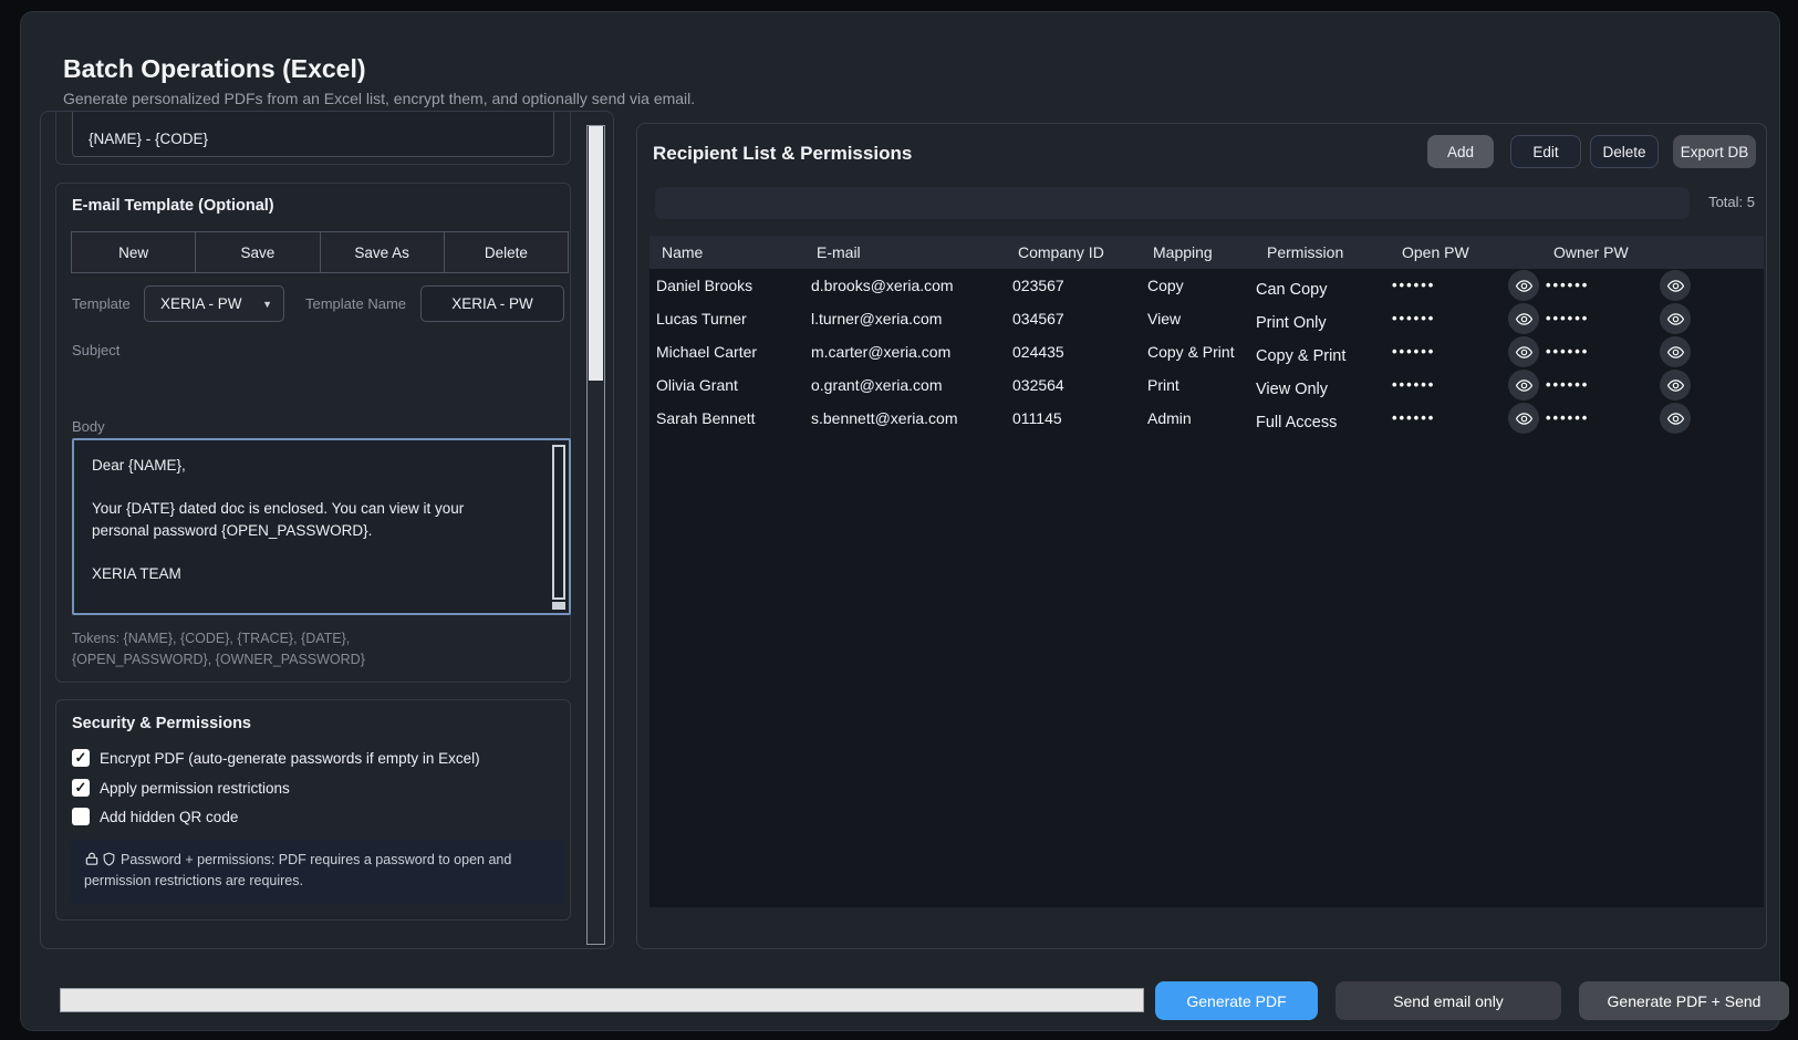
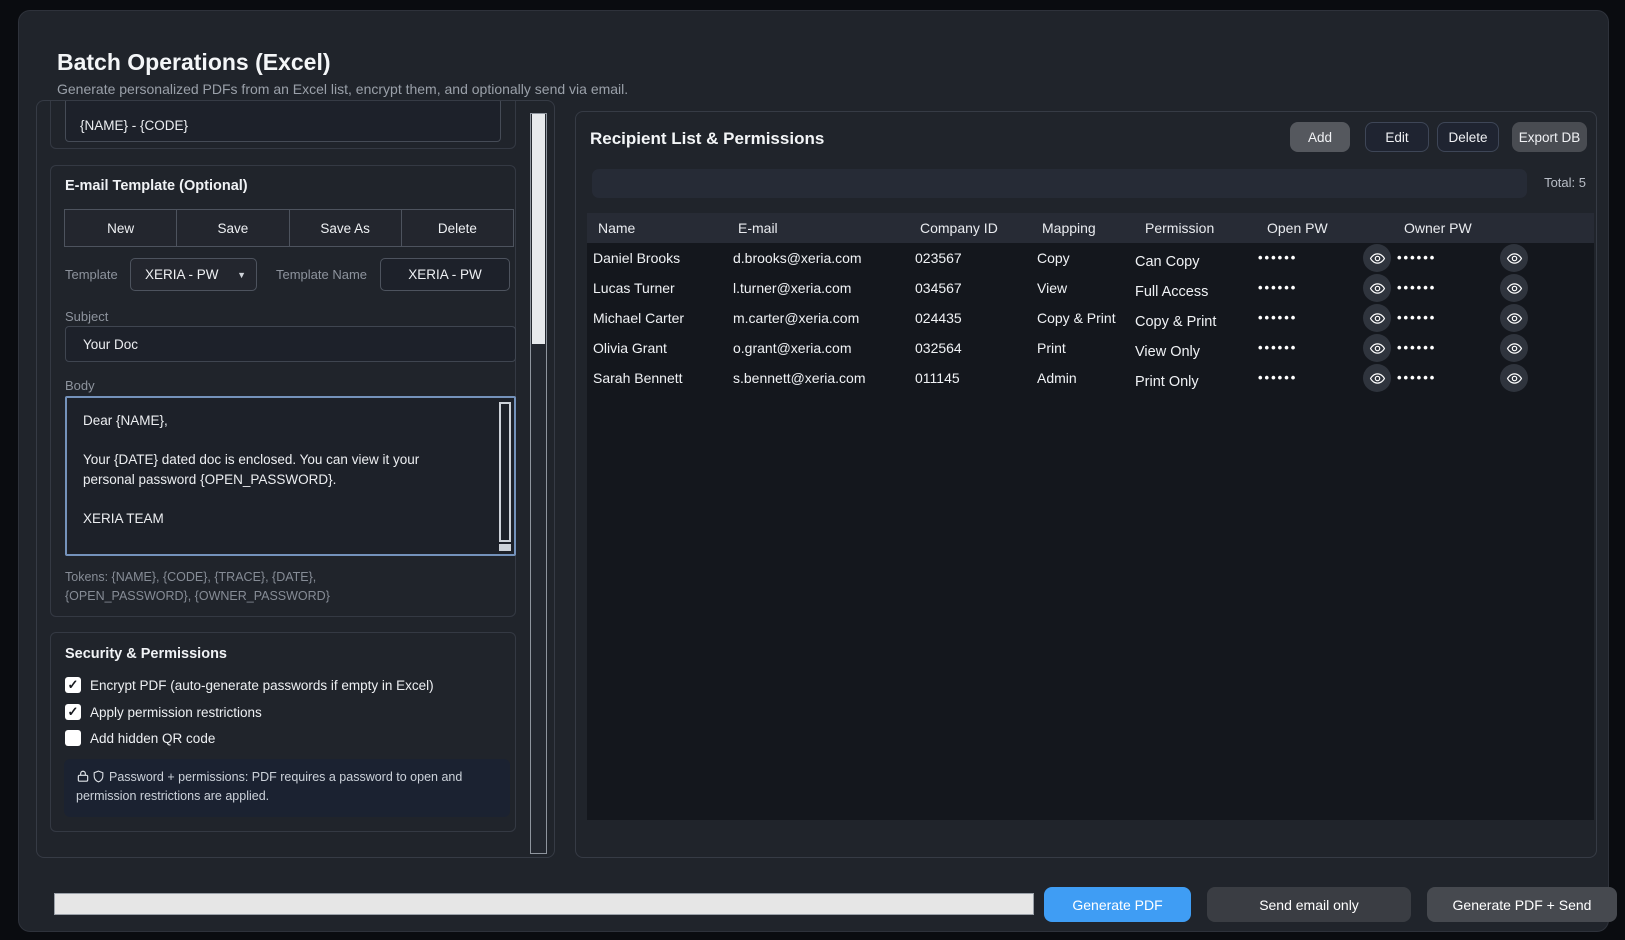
  Batch Operations (Excel)
  Generate personalized PDFs from an Excel list, encrypt them, and optionally send via email.
  {NAME} - {CODE}
  E-mail Template (Optional)
  New
  Save
  Save As
  Delete
  Template
  XERIA - PW
  ▼
  Template Name
  XERIA - PW
  Subject
+ Your Doc
  Body
  Dear {NAME},
  Your {DATE} dated doc is enclosed. You can view it your personal password {OPEN_PASSWORD}.
  XERIA TEAM
  Tokens: {NAME}, {CODE}, {TRACE}, {DATE}, {OPEN_PASSWORD}, {OWNER_PASSWORD}
  Security & Permissions
  ✓
  Encrypt PDF (auto-generate passwords if empty in Excel)
  ✓
  Apply permission restrictions
  ✓
  Add hidden QR code
- Password + permissions: PDF requires a password to open and permission restrictions are requires.
+ Password + permissions: PDF requires a password to open and permission restrictions are applied.
  Recipient List & Permissions
  Add
  Edit
  Delete
  Export DB
  Total: 5
  Name
  E-mail
  Company ID
  Mapping
  Permission
  Open PW
  Owner PW
  Daniel Brooks
  d.brooks@xeria.com
  023567
  Copy
  Can Copy
  ••••••
  ••••••
  Lucas Turner
  l.turner@xeria.com
  034567
  View
- Print Only
+ Full Access
  ••••••
  ••••••
  Michael Carter
  m.carter@xeria.com
  024435
  Copy & Print
  Copy & Print
  ••••••
  ••••••
  Olivia Grant
  o.grant@xeria.com
  032564
  Print
  View Only
  ••••••
  ••••••
  Sarah Bennett
  s.bennett@xeria.com
  011145
  Admin
- Full Access
+ Print Only
  ••••••
  ••••••
  Generate PDF
  Send email only
  Generate PDF + Send
